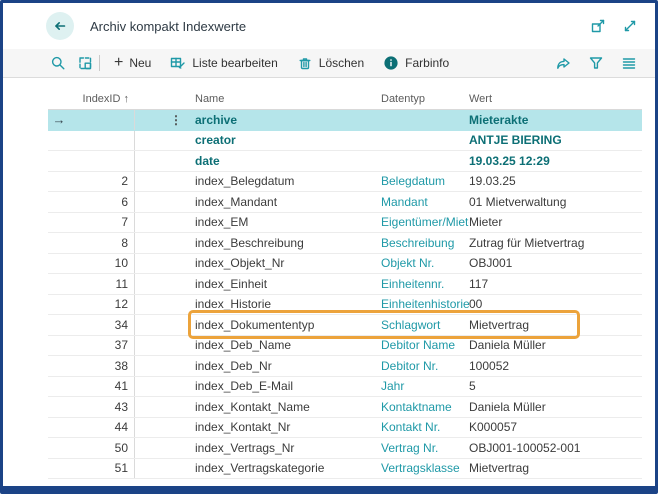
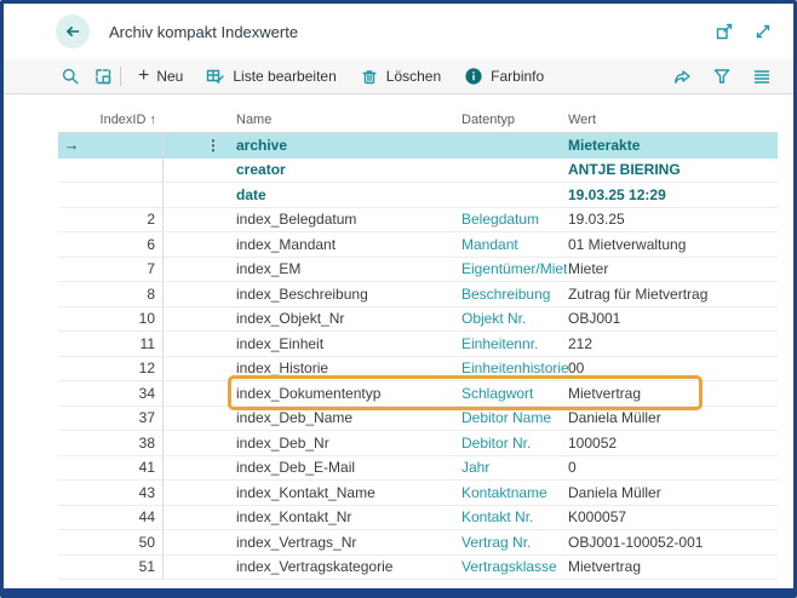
  Archiv kompakt Indexwerte
  +
  Neu
  Liste bearbeiten
  Löschen
  Farbinfo
  IndexID ↑
  Name
  Datentyp
  Wert
  →
  ⋮
  archive
  Mieterakte
  creator
  ANTJE BIERING
  date
  19.03.25 12:29
  2
  index_Belegdatum
  Belegdatum
  19.03.25
  6
  index_Mandant
  Mandant
  01 Mietverwaltung
  7
  index_EM
  Eigentümer/Miet
  Mieter
  8
  index_Beschreibung
  Beschreibung
  Zutrag für Mietvertrag
  10
  index_Objekt_Nr
  Objekt Nr.
  OBJ001
  11
  index_Einheit
  Einheitennr.
- 117
+ 212
  12
  index_Historie
  Einheitenhistorie
  00
  34
  index_Dokumententyp
  Schlagwort
  Mietvertrag
  37
  index_Deb_Name
  Debitor Name
  Daniela Müller
  38
  index_Deb_Nr
  Debitor Nr.
  100052
  41
  index_Deb_E-Mail
  Jahr
- 5
+ 0
  43
  index_Kontakt_Name
  Kontaktname
  Daniela Müller
  44
  index_Kontakt_Nr
  Kontakt Nr.
  K000057
  50
  index_Vertrags_Nr
  Vertrag Nr.
  OBJ001-100052-001
  51
  index_Vertragskategorie
  Vertragsklasse
  Mietvertrag
